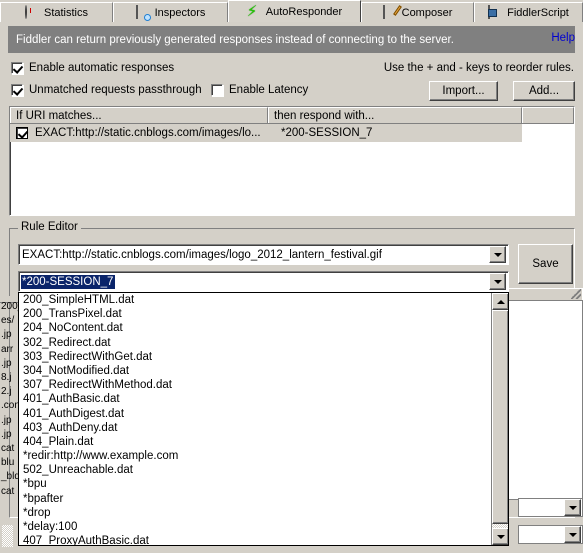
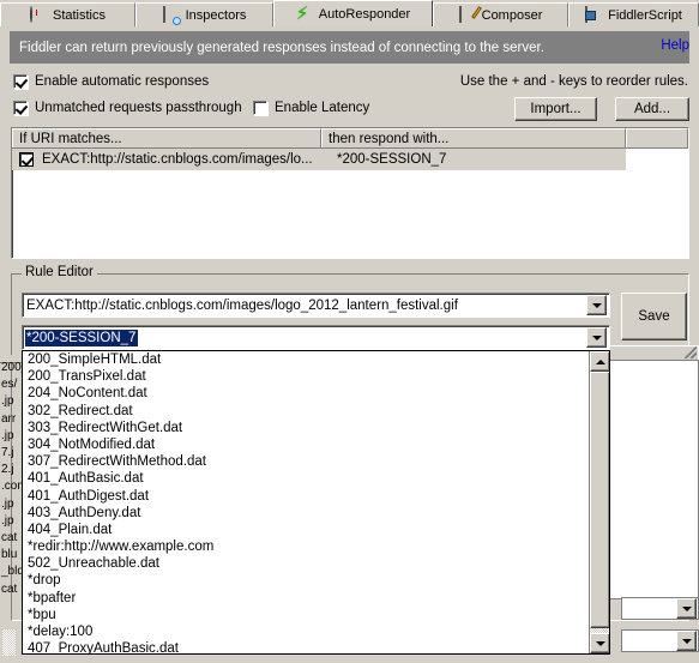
  Statistics
  Inspectors
  ⚡
  AutoResponder
  Composer
  FiddlerScript
  Fiddler can return previously generated responses instead of connecting to the server.
  Help
  Enable automatic responses
  Use the + and - keys to reorder rules.
  Unmatched requests passthrough
  Enable Latency
  Import...
  Add...
  If URI matches...
  then respond with...
  EXACT:http://static.cnblogs.com/images/lo...
  *200-SESSION_7
  200
  es/
  .jp
  arr
  .jp
- 8.j
+ 7.j
  2.j
  .co
  .jp
  .jp
  cat
  blu
  _bl
  cat
  Rule Editor
  EXACT:http://static.cnblogs.com/images/logo_2012_lantern_festival.gif
  *200-SESSION_7
  Save
  200_SimpleHTML.dat
  200_TransPixel.dat
  204_NoContent.dat
  302_Redirect.dat
  303_RedirectWithGet.dat
  304_NotModified.dat
  307_RedirectWithMethod.dat
  401_AuthBasic.dat
  401_AuthDigest.dat
  403_AuthDeny.dat
  404_Plain.dat
  *redir:http://www.example.com
  502_Unreachable.dat
- *bpu
+ *drop
  *bpafter
- *drop
+ *bpu
  *delay:100
  407_ProxyAuthBasic.dat
